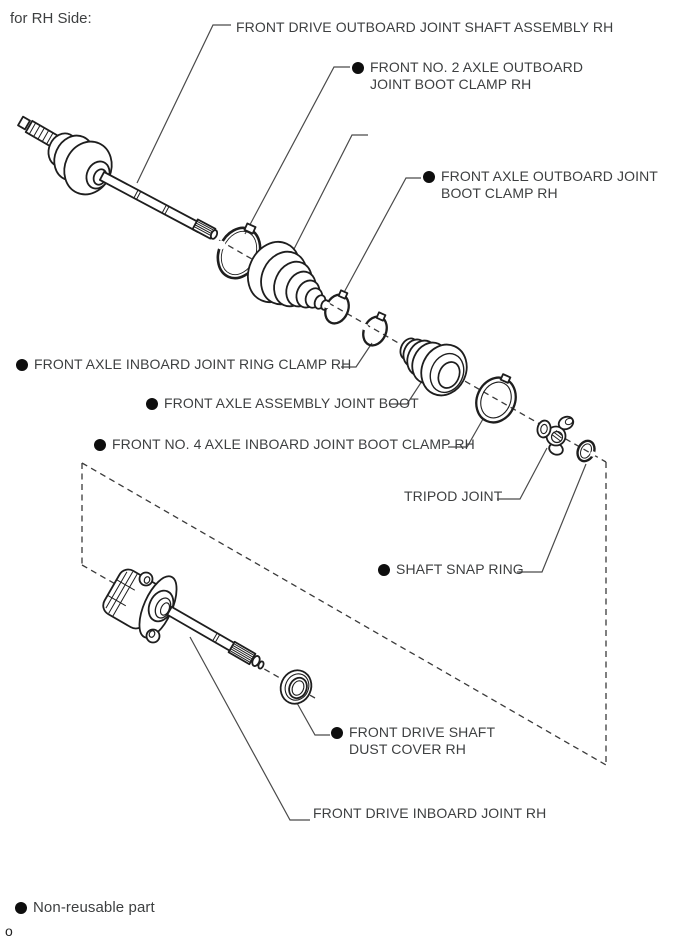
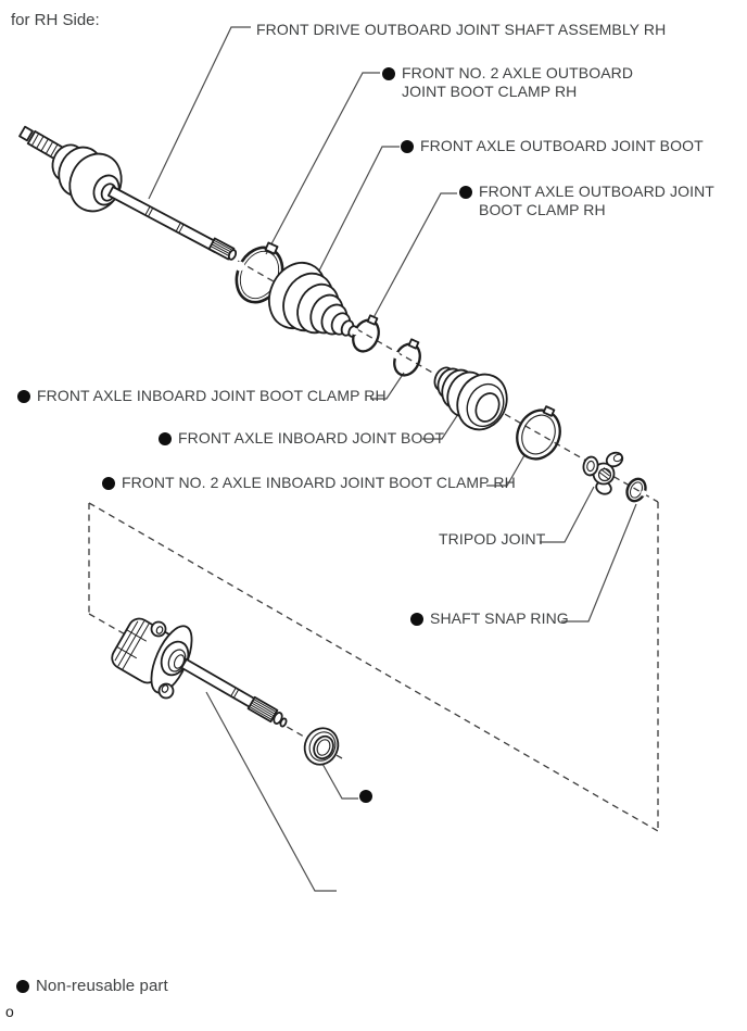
  for RH Side:
  FRONT DRIVE OUTBOARD JOINT SHAFT ASSEMBLY RH
  FRONT NO. 2 AXLE OUTBOARD
  JOINT BOOT CLAMP RH
+ FRONT AXLE OUTBOARD JOINT BOOT
  FRONT AXLE OUTBOARD JOINT
  BOOT CLAMP RH
- FRONT AXLE INBOARD JOINT RING CLAMP RH
+ FRONT AXLE INBOARD JOINT BOOT CLAMP RH
- FRONT AXLE ASSEMBLY JOINT BOOT
+ FRONT AXLE INBOARD JOINT BOOT
- FRONT NO. 4 AXLE INBOARD JOINT BOOT CLAMP RH
+ FRONT NO. 2 AXLE INBOARD JOINT BOOT CLAMP RH
  TRIPOD JOINT
  SHAFT SNAP RING
- FRONT DRIVE SHAFT
- DUST COVER RH
- FRONT DRIVE INBOARD JOINT RH
  Non-reusable part
  o
